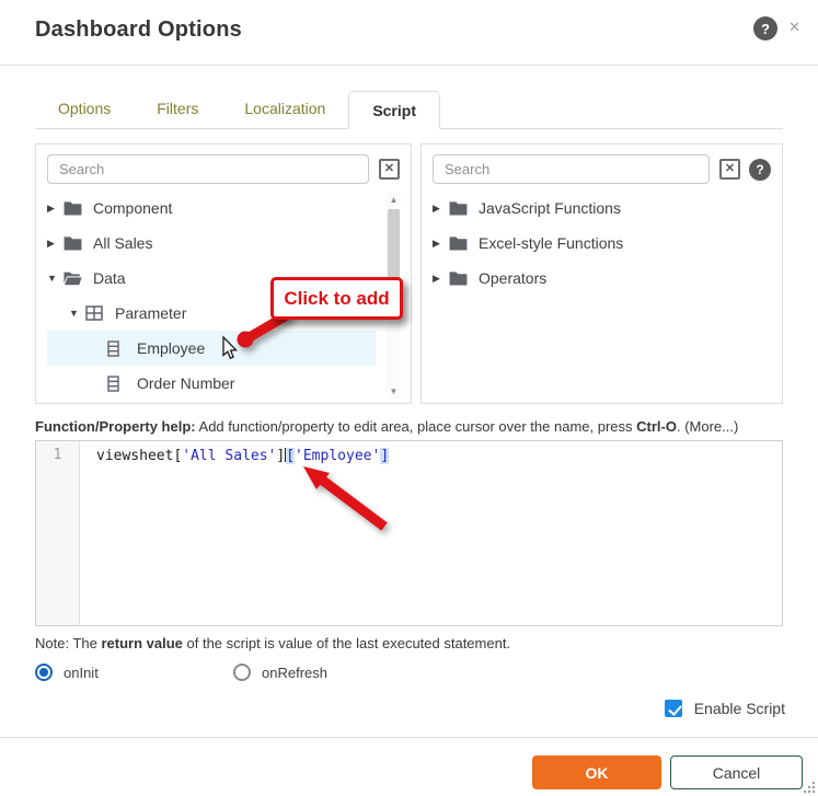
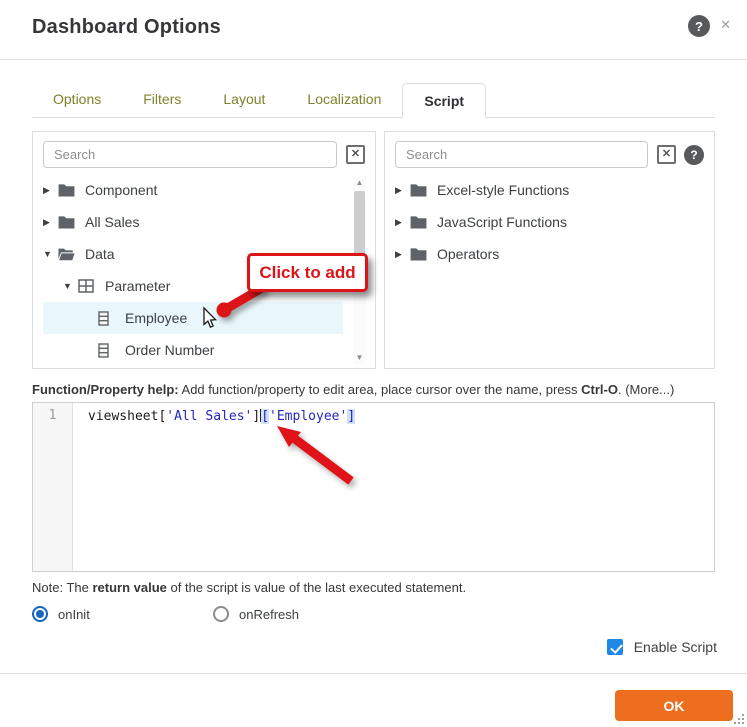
  Dashboard Options
  ?
  ✕
  Options
  Filters
+ Layout
  Localization
  Script
  Search
  ✕
  ▶
  Component
  ▶
  All Sales
  ▼
  Data
  ▼
  Parameter
  Employee
  Order Number
  ▲
  ▼
  Search
  ✕
  ?
  ▶
- JavaScript Functions
+ Excel-style Functions
  ▶
- Excel-style Functions
+ JavaScript Functions
  ▶
  Operators
  Function/Property help: Add function/property to edit area, place cursor over the name, press Ctrl-O. (More...)
  1
  viewsheet['All Sales']['Employee']
  Note: The return value of the script is value of the last executed statement.
  onInit
  onRefresh
  Enable Script
  OK
- Cancel
  Click to add
